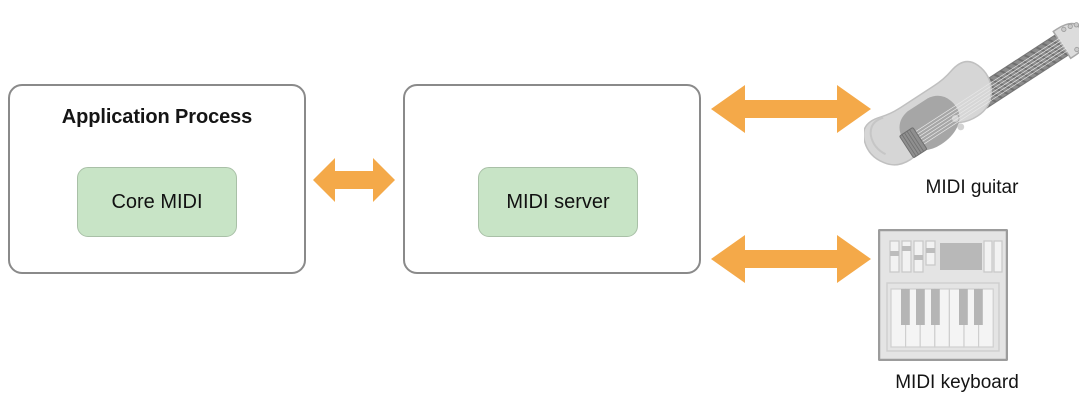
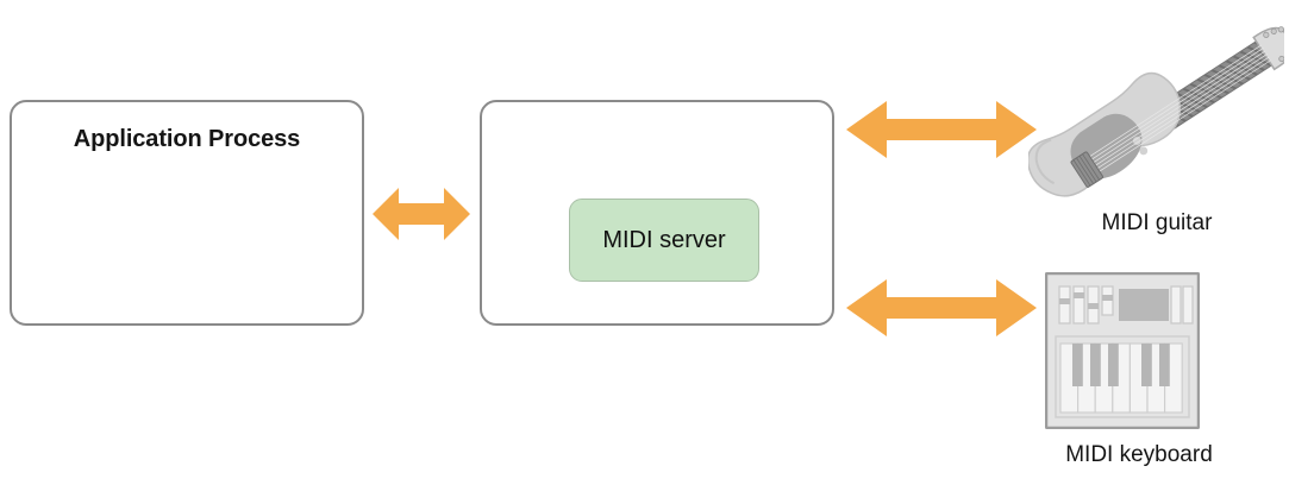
  Application Process
- Core MIDI
  MIDI server
  MIDI guitar
  MIDI keyboard
